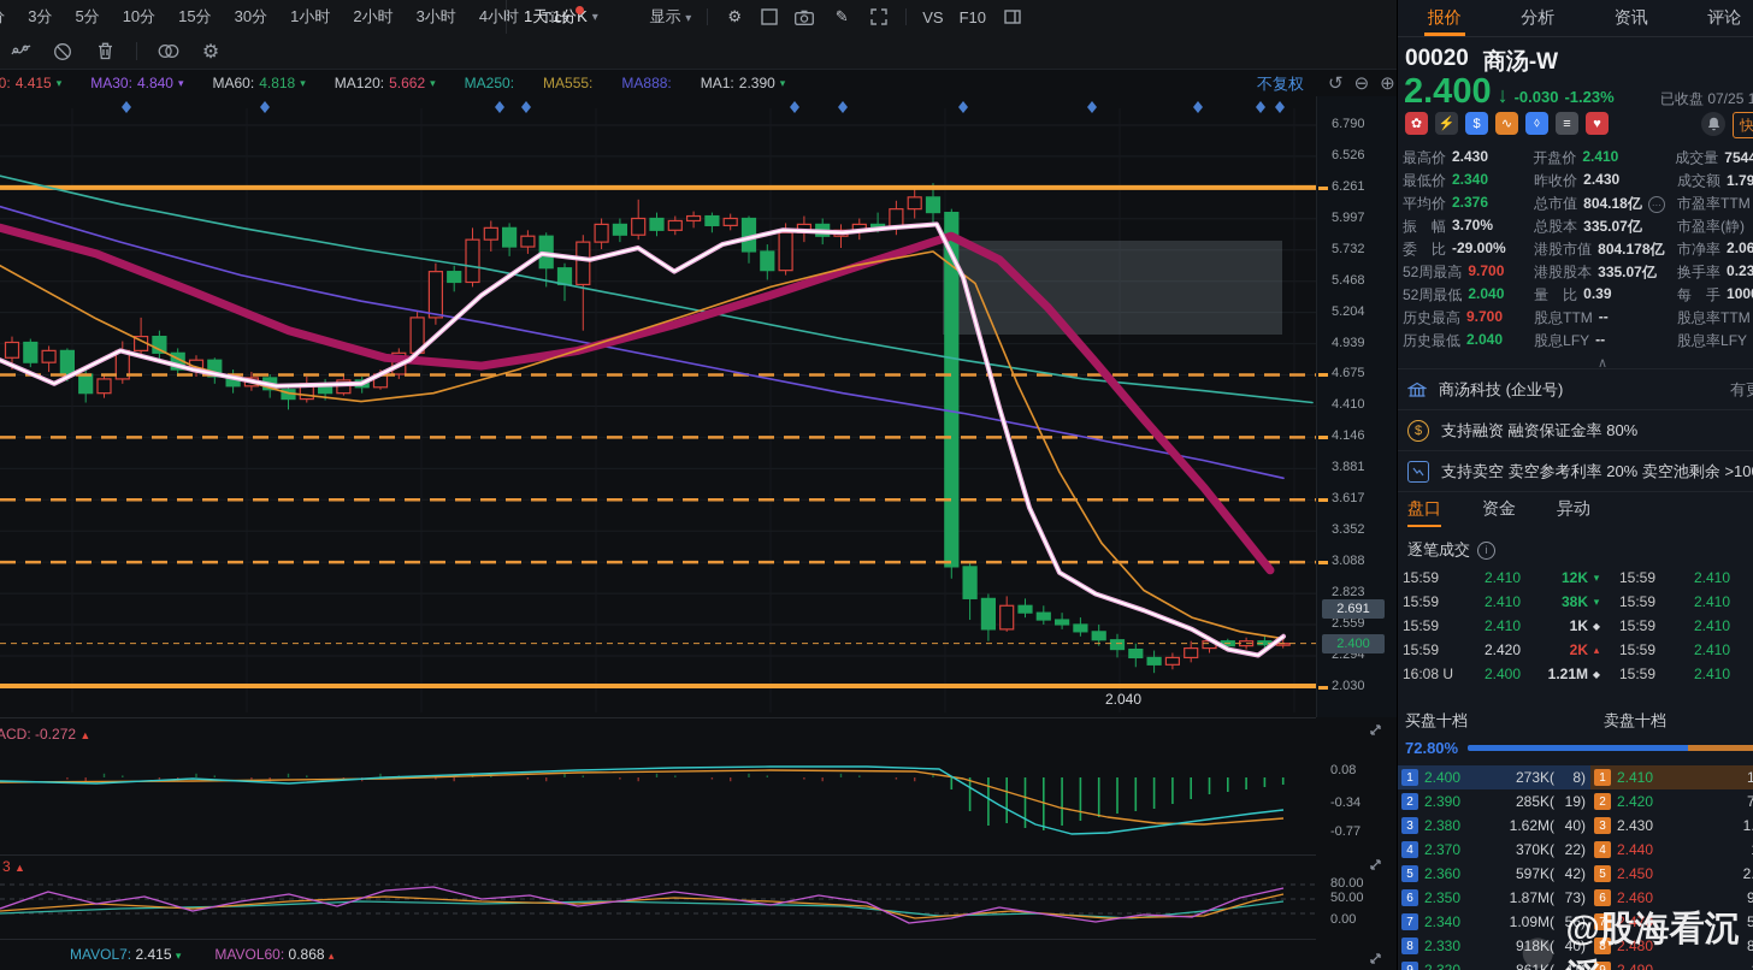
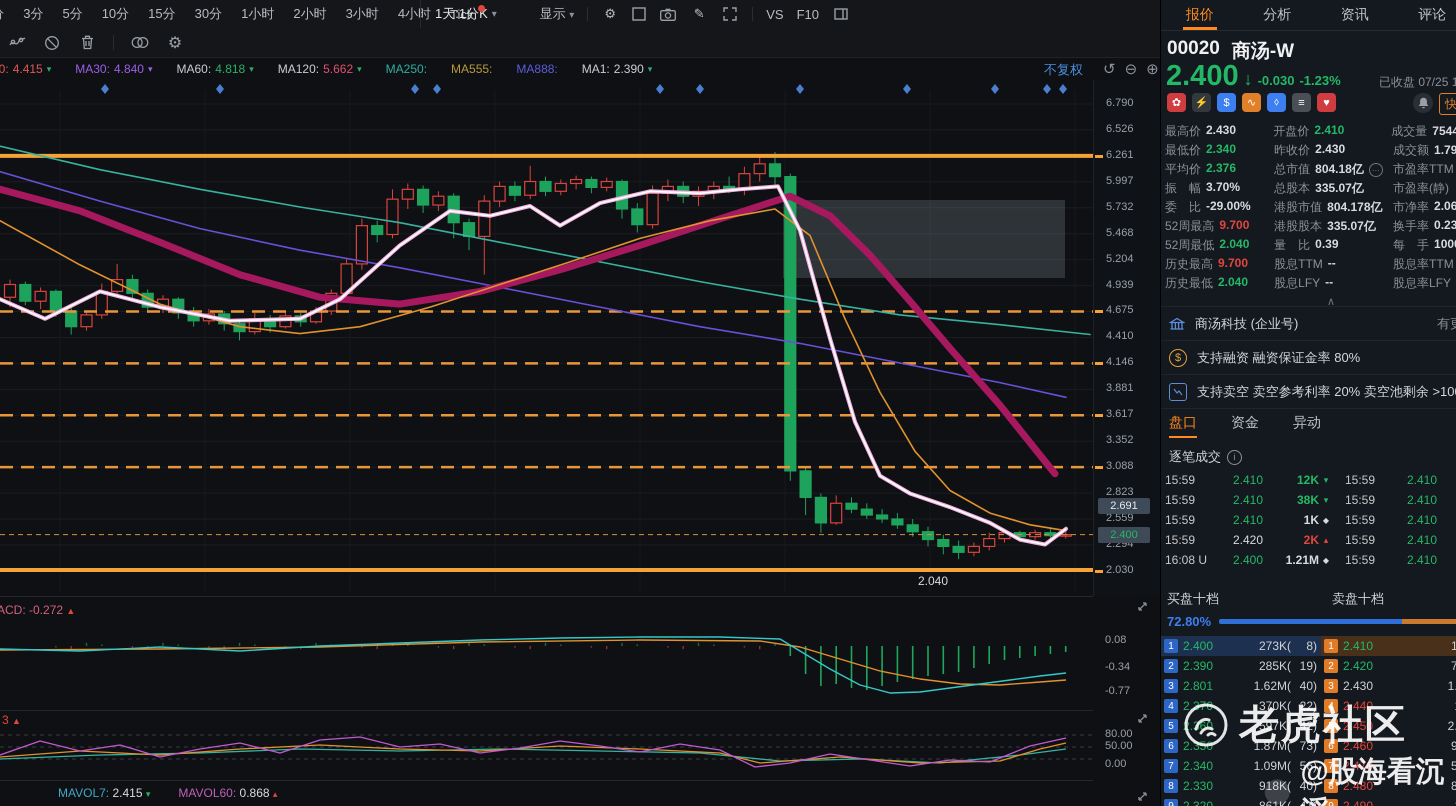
  3分
  5分
  10分
  15分
  30分
  1小时
  2小时
  3小时
  4小时
  Tick
  1天:1分K
  ▾
  显示 ▾
  ⚙
  ✎
  VS
  F10
  ⚙
  4.415
  ▾
  MA30:
  4.840
  ▾
  MA60:
  4.818
  ▾
  MA120:
  5.662
  ▾
  MA250:
  MA555:
  MA888:
  MA1:
  2.390
  ▾
  不复权
  ↺
  ⊖
  ⊕
  2.040
  6.790
  6.526
  6.261
  5.997
  5.732
  5.468
  5.204
  4.939
  4.675
  4.410
  4.146
  3.881
  3.617
  3.352
  3.088
  2.823
  2.559
  2.294
  2.030
  2.691
  2.400
  ACD: -0.272 ▲
  3 ▲
  MAVOL7: 2.415 ▾
  MAVOL60: 0.868 ▴
  报价
  分析
  资讯
  评论
  00020
  商汤-W
  2.400
  ↓
  -0.030
  -1.23%
  ✿
  ⚡
  $
  ∿
  ⬨
  ≡
  ♥
  快
  最高价
  2.430
  开盘价
  2.410
  成交量
  最低价
  2.340
  昨收价
  2.430
  成交额
  1.79
  平均价
  2.376
  总市值
  804.18亿
  ⋯
  市盈率TTM
  振 幅
  3.70%
  总股本
  335.07亿
  市盈率(静)
  委 比
  -29.00%
  港股市值
  804.178亿
  市净率
  2.06
  52周最高
  9.700
  港股股本
  335.07亿
  换手率
  0.23
  52周最低
  2.040
  量 比
  0.39
  每 手
  100
  历史最高
  9.700
  股息TTM
  --
  股息率TTM
  历史最低
  2.040
  股息LFY
  --
  股息率LFY
  ∧
  商汤科技 (企业号)
  $
  支持融资 融资保证金率 80%
  支持卖空 卖空参考利率 20% 卖空池剩余 >10
  盘口
  资金
  异动
  逐笔成交
  i
  15:59
  2.410
  12K
  ▾
  15:59
  2.410
  15:59
  2.410
  38K
  ▾
  15:59
  2.410
  15:59
  2.410
  1K
  ◆
  15:59
  2.410
  15:59
  2.420
  2K
  ▴
  15:59
  2.410
  16:08 U
  2.400
  1.21M
  ◆
  15:59
  2.410
  买盘十档
  卖盘十档
  72.80%
  1
  2.400
  273K(
  8)
  1
  2.410
  2
  2.390
  285K(
  19)
  2
  2.420
  3
- 2.380
+ 2.801
  1.62M(
  40)
  3
  2.430
  4
  2.370
  370K(
  22)
  4
  2.440
  5
  2.360
  597K(
  42)
  5
  2.450
  6
  2.350
  1.87M(
  73)
  6
  2.460
  7
  2.340
  1.09M(
  56)
  7
  2.470
  8
  2.330
  918K(
  40)
  8
  2.480
+ 老虎社区
  @股海看沉
  0.08
  -0.34
  -0.77
  80.00
  50.00
  0.00
